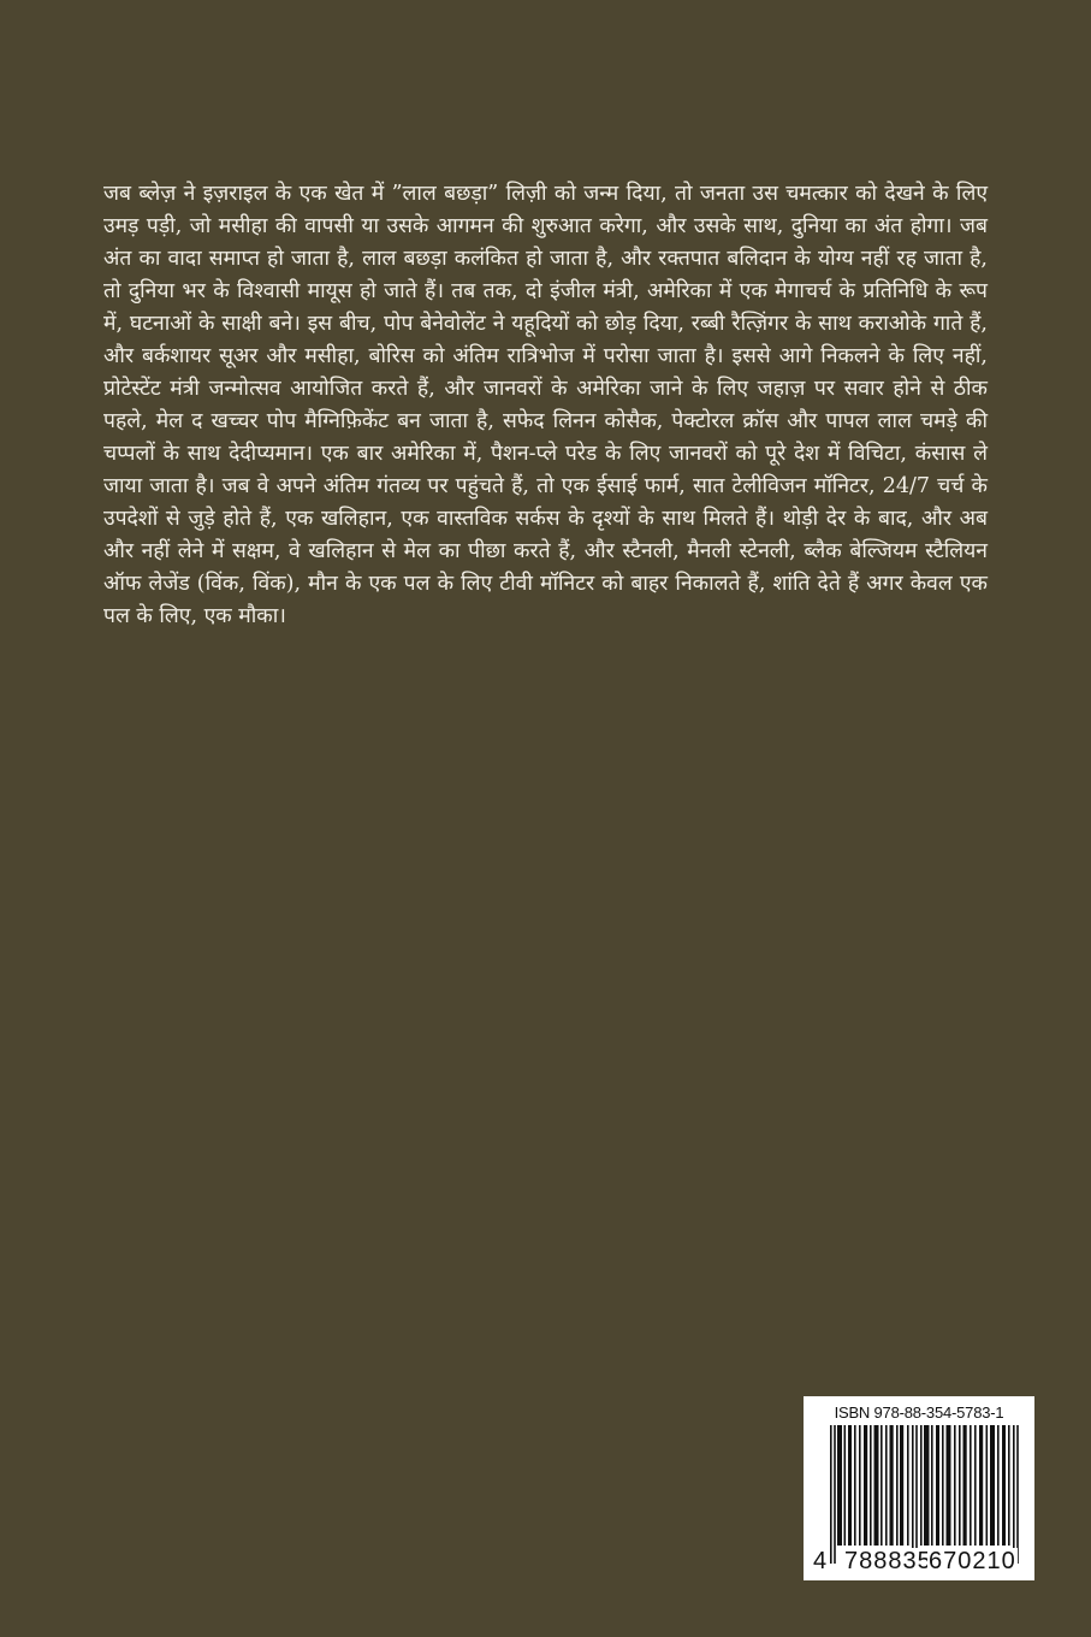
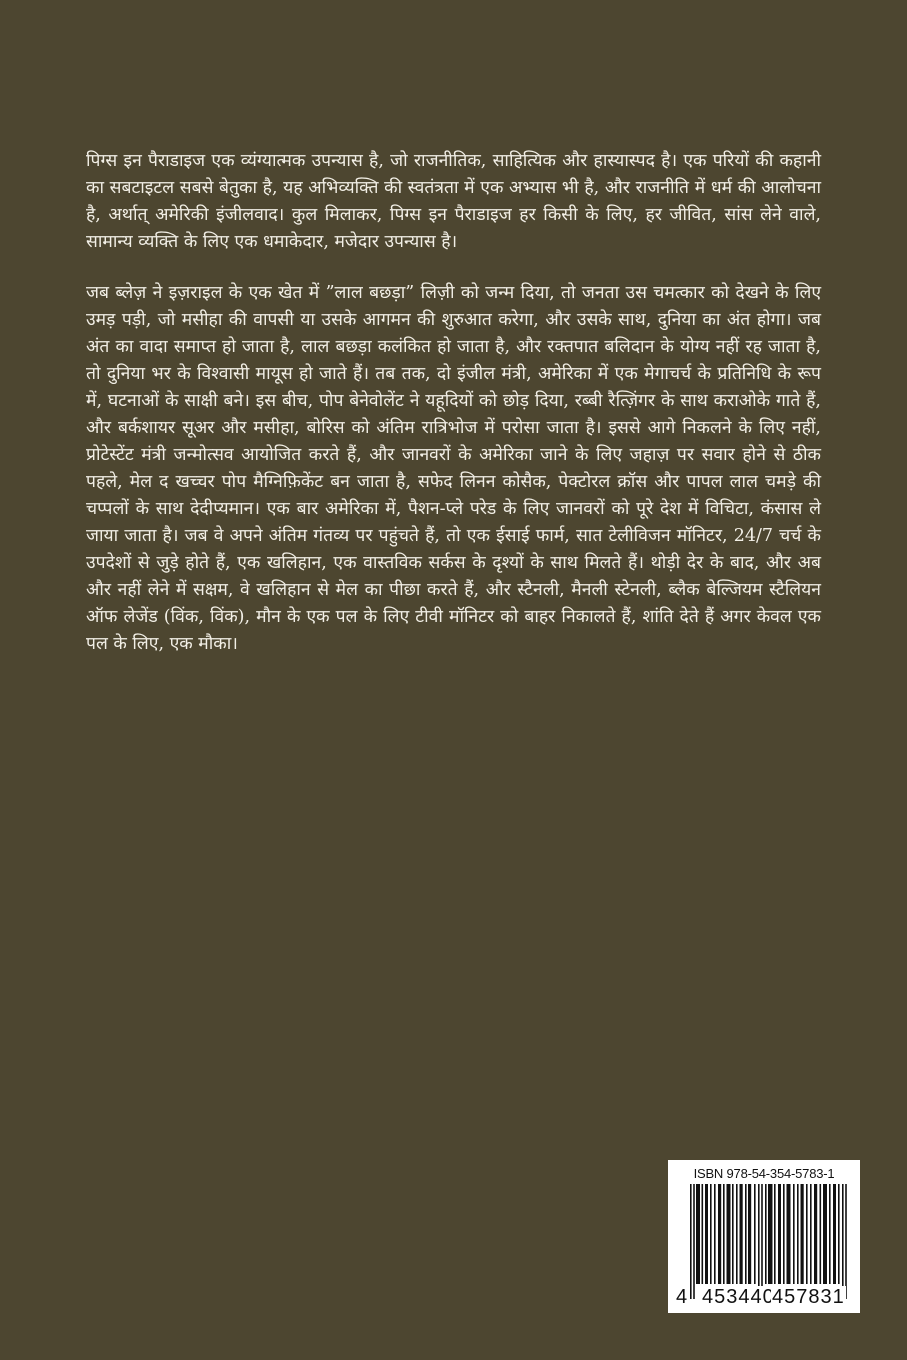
+ पिग्स इन पैराडाइज एक व्यंग्यात्मक उपन्यास है, जो राजनीतिक, साहित्यिक और हास्यास्पद है। एक परियों की कहानी का सबटाइटल सबसे बेतुका है, यह अभिव्यक्ति की स्वतंत्रता में एक अभ्यास भी है, और राजनीति में धर्म की आलोचना है, अर्थात् अमेरिकी इंजीलवाद। कुल मिलाकर, पिग्स इन पैराडाइज हर किसी के लिए, हर जीवित, सांस लेने वाले, सामान्य व्यक्ति के लिए एक धमाकेदार, मजेदार उपन्यास है।
  जब ब्लेज़ ने इज़राइल के एक खेत में ”लाल बछड़ा” लिज़ी को जन्म दिया, तो जनता उस चमत्कार को देखने के लिए उमड़ पड़ी, जो मसीहा की वापसी या उसके आगमन की शुरुआत करेगा, और उसके साथ, दुनिया का अंत होगा। जब अंत का वादा समाप्त हो जाता है, लाल बछड़ा कलंकित हो जाता है, और रक्तपात बलिदान के योग्य नहीं रह जाता है, तो दुनिया भर के विश्वासी मायूस हो जाते हैं। तब तक, दो इंजील मंत्री, अमेरिका में एक मेगाचर्च के प्रतिनिधि के रूप में, घटनाओं के साक्षी बने। इस बीच, पोप बेनेवोलेंट ने यहूदियों को छोड़ दिया, रब्बी रैत्ज़िंगर के साथ कराओके गाते हैं, और बर्कशायर सूअर और मसीहा, बोरिस को अंतिम रात्रिभोज में परोसा जाता है। इससे आगे निकलने के लिए नहीं, प्रोटेस्टेंट मंत्री जन्मोत्सव आयोजित करते हैं, और जानवरों के अमेरिका जाने के लिए जहाज़ पर सवार होने से ठीक पहले, मेल द खच्चर पोप मैग्निफ़िकेंट बन जाता है, सफेद लिनन कोसैक, पेक्टोरल क्रॉस और पापल लाल चमड़े की चप्पलों के साथ देदीप्यमान। एक बार अमेरिका में, पैशन-प्ले परेड के लिए जानवरों को पूरे देश में विचिटा, कंसास ले जाया जाता है। जब वे अपने अंतिम गंतव्य पर पहुंचते हैं, तो एक ईसाई फार्म, सात टेलीविजन मॉनिटर, 24/7 चर्च के उपदेशों से जुड़े होते हैं, एक खलिहान, एक वास्तविक सर्कस के दृश्यों के साथ मिलते हैं। थोड़ी देर के बाद, और अब और नहीं लेने में सक्षम, वे खलिहान से मेल का पीछा करते हैं, और स्टैनली, मैनली स्टेनली, ब्लैक बेल्जियम स्टैलियन ऑफ लेजेंड (विंक, विंक), मौन के एक पल के लिए टीवी मॉनिटर को बाहर निकालते हैं, शांति देते हैं अगर केवल एक पल के लिए, एक मौका।
- ISBN 978-88-354-5783-1
+ ISBN 978-54-354-5783-1
  4
- 788835
+ 453440
- 670210
+ 457831
